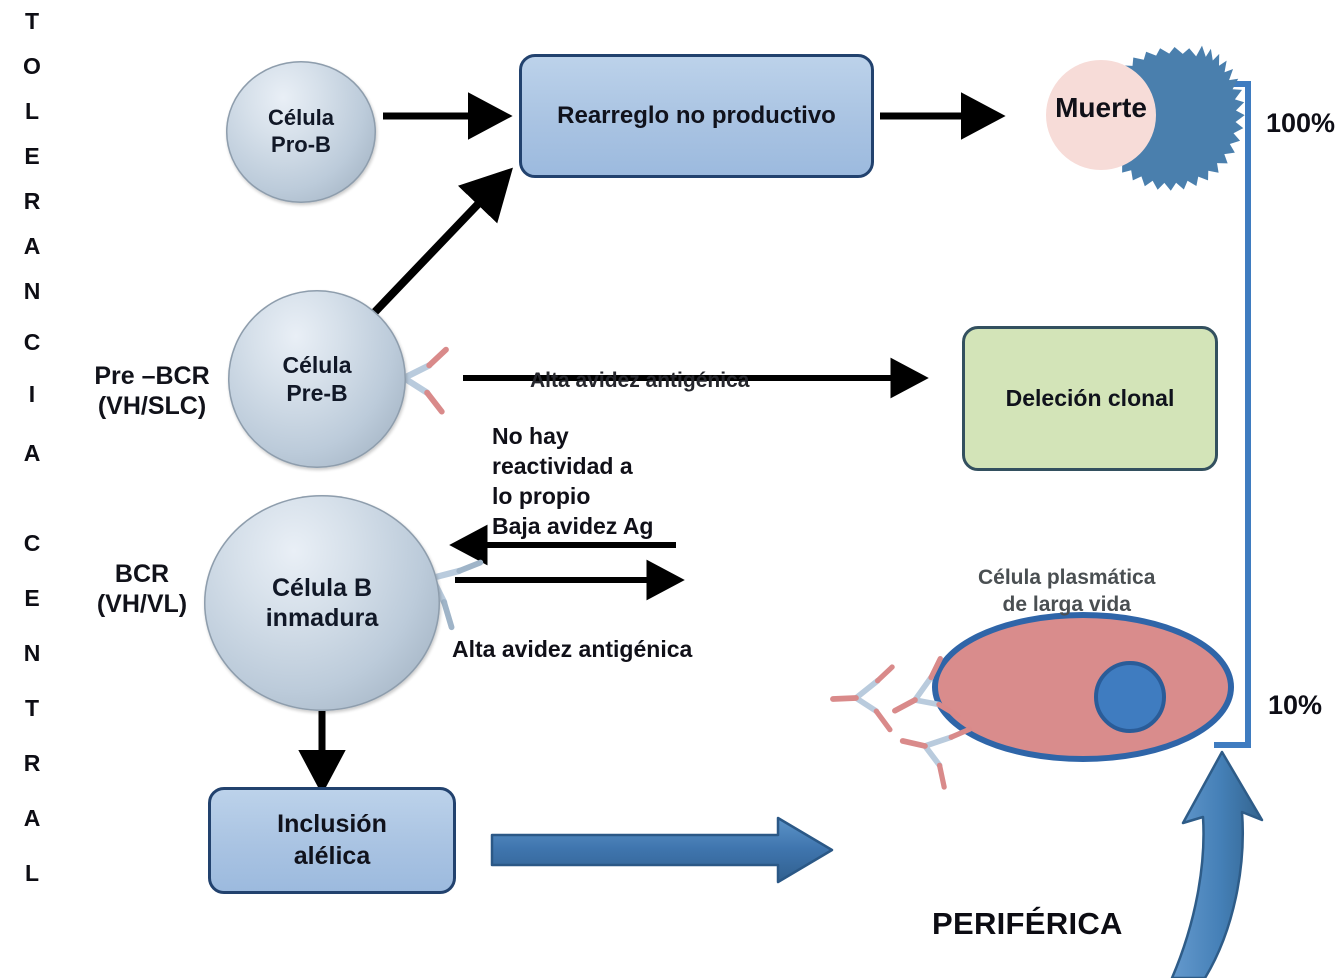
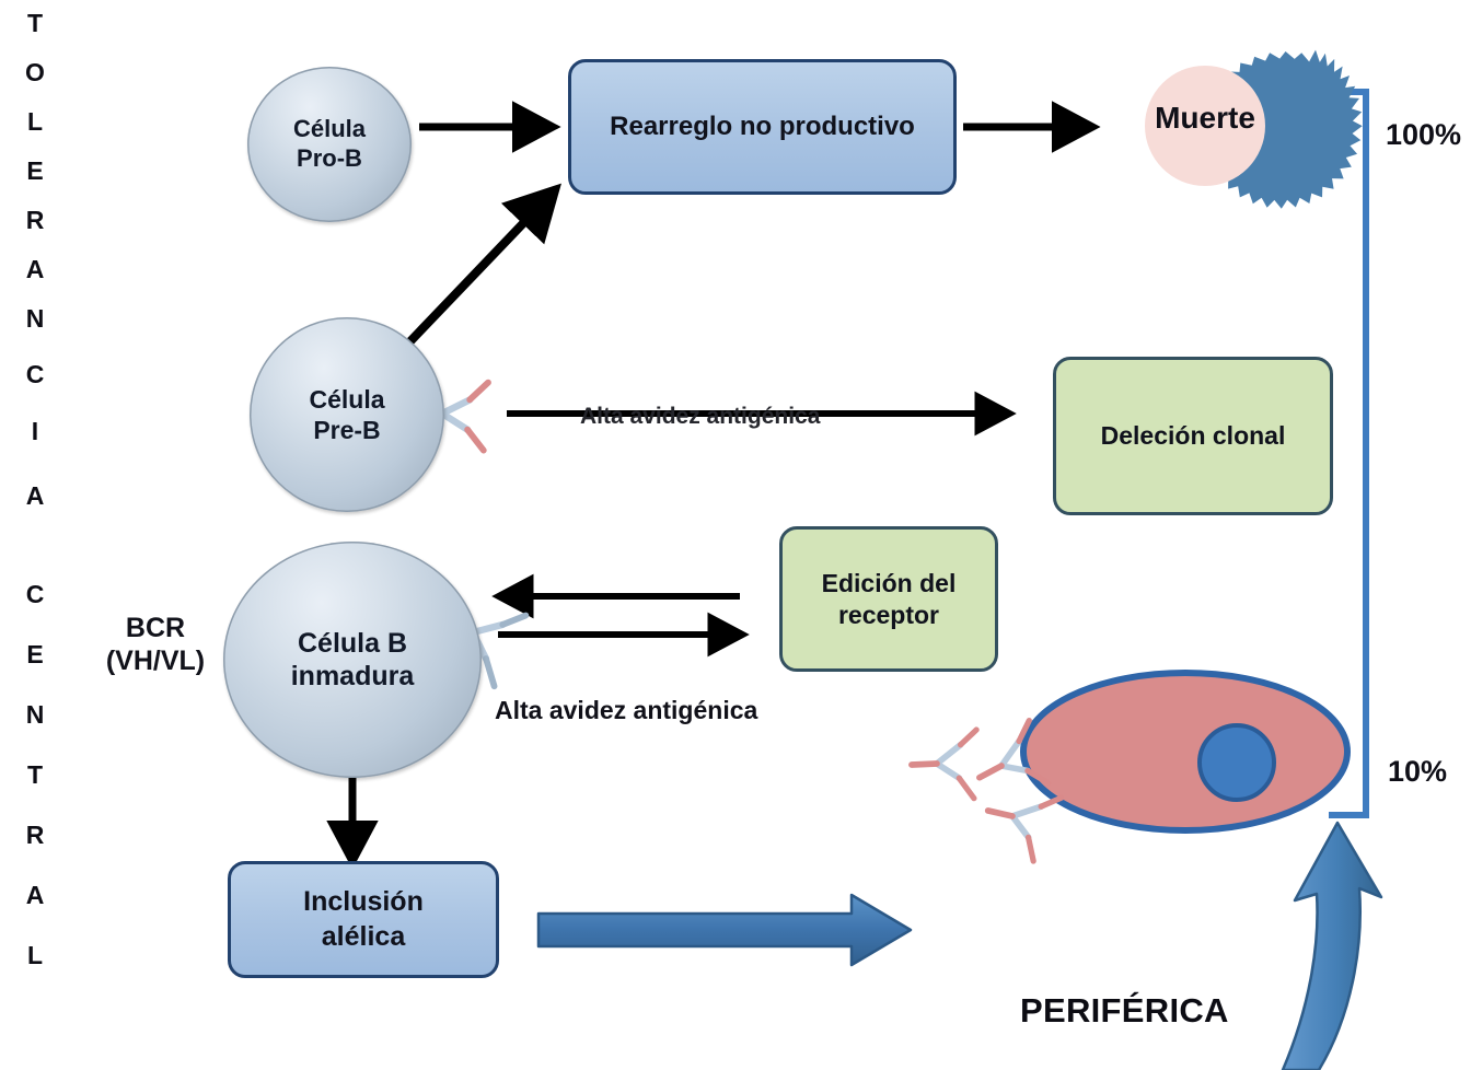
  T
  O
  L
  E
  R
  A
  N
  C
  I
  A
  C
  E
  N
  T
  R
  A
  L
  Célula
  Pro-B
  Célula
  Pre-B
  Célula B
  inmadura
  Rearreglo no productivo
  Deleción clonal
+ Edición del
+ receptor
  Inclusión
  alélica
  Muerte
- Pre –BCR
- (VH/SLC)
  BCR
  (VH/VL)
  Alta avidez antigénica
- No hay
- reactividad a
- lo propio
- Baja avidez Ag
  Alta avidez antigénica
- Célula plasmática
- de larga vida
  100%
  10%
  PERIFÉRICA
